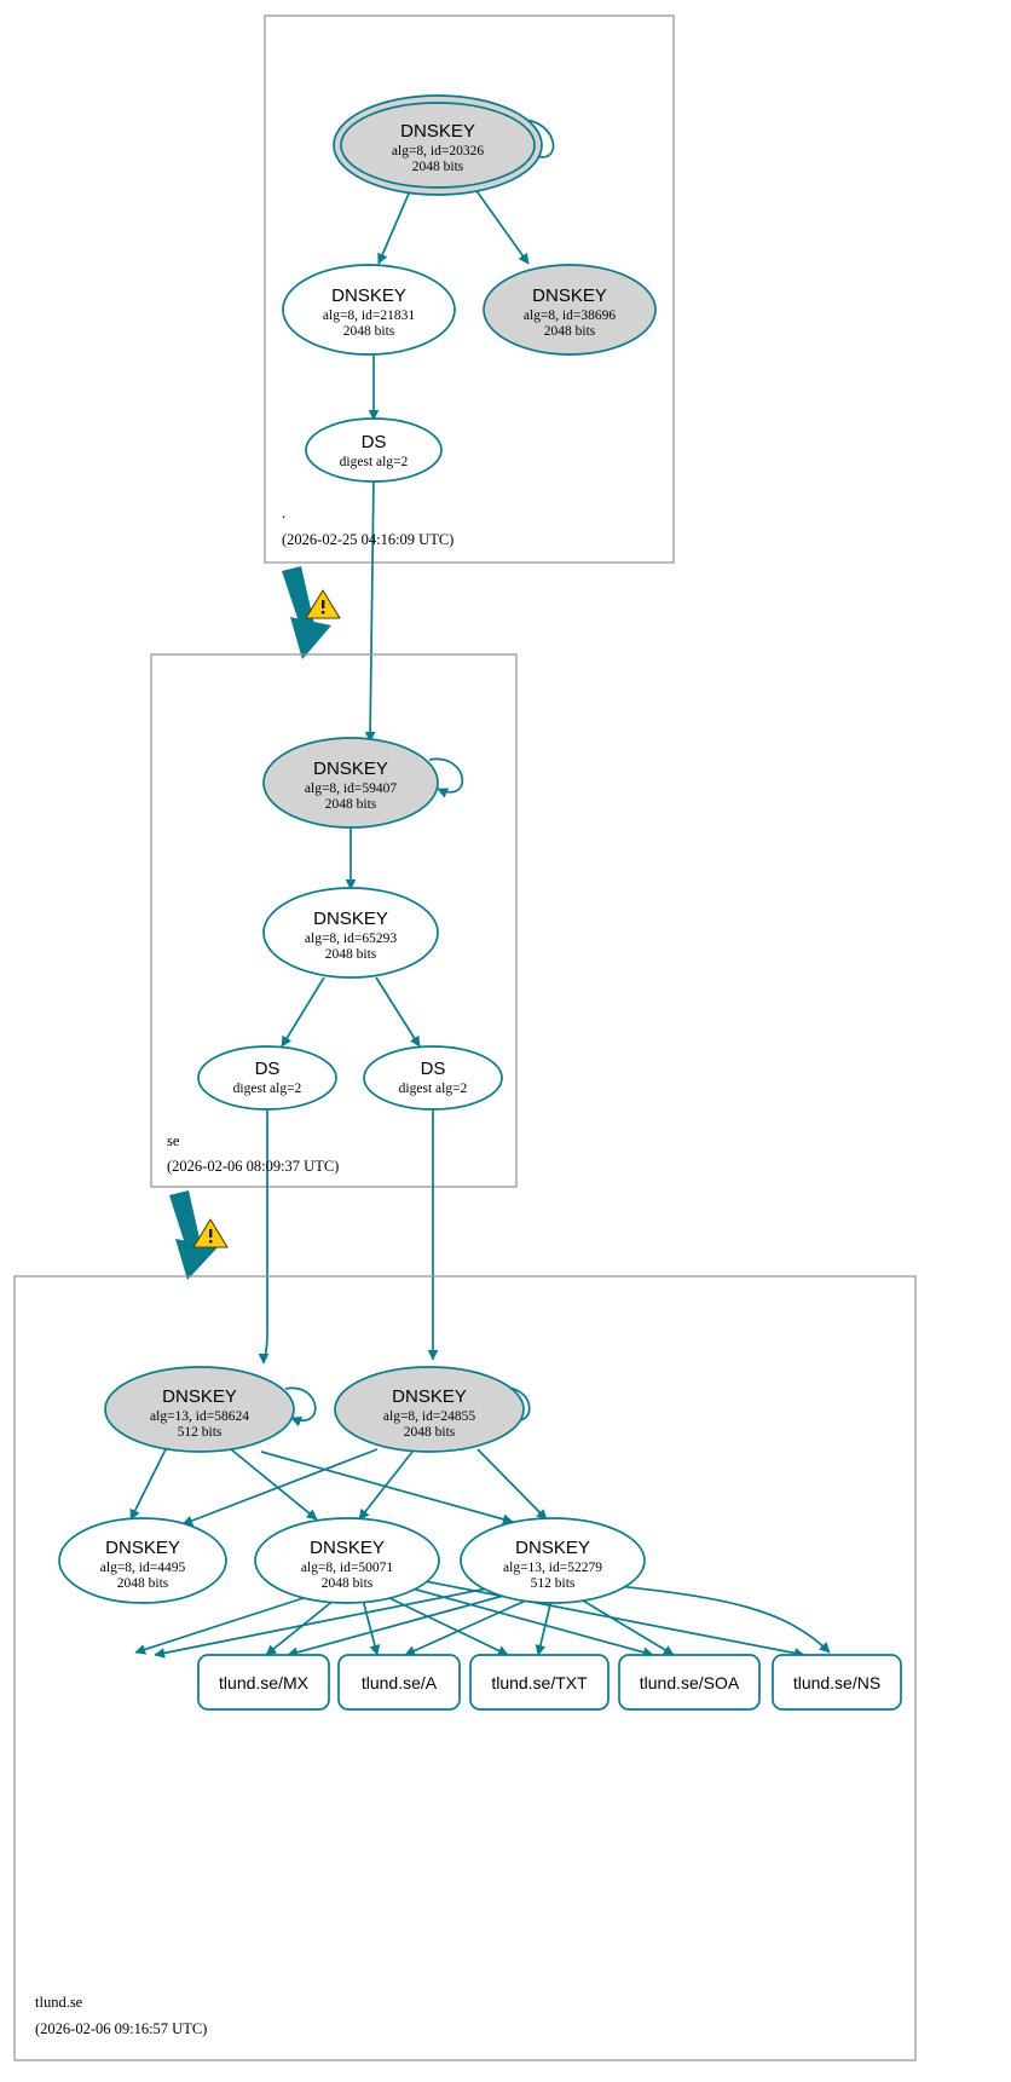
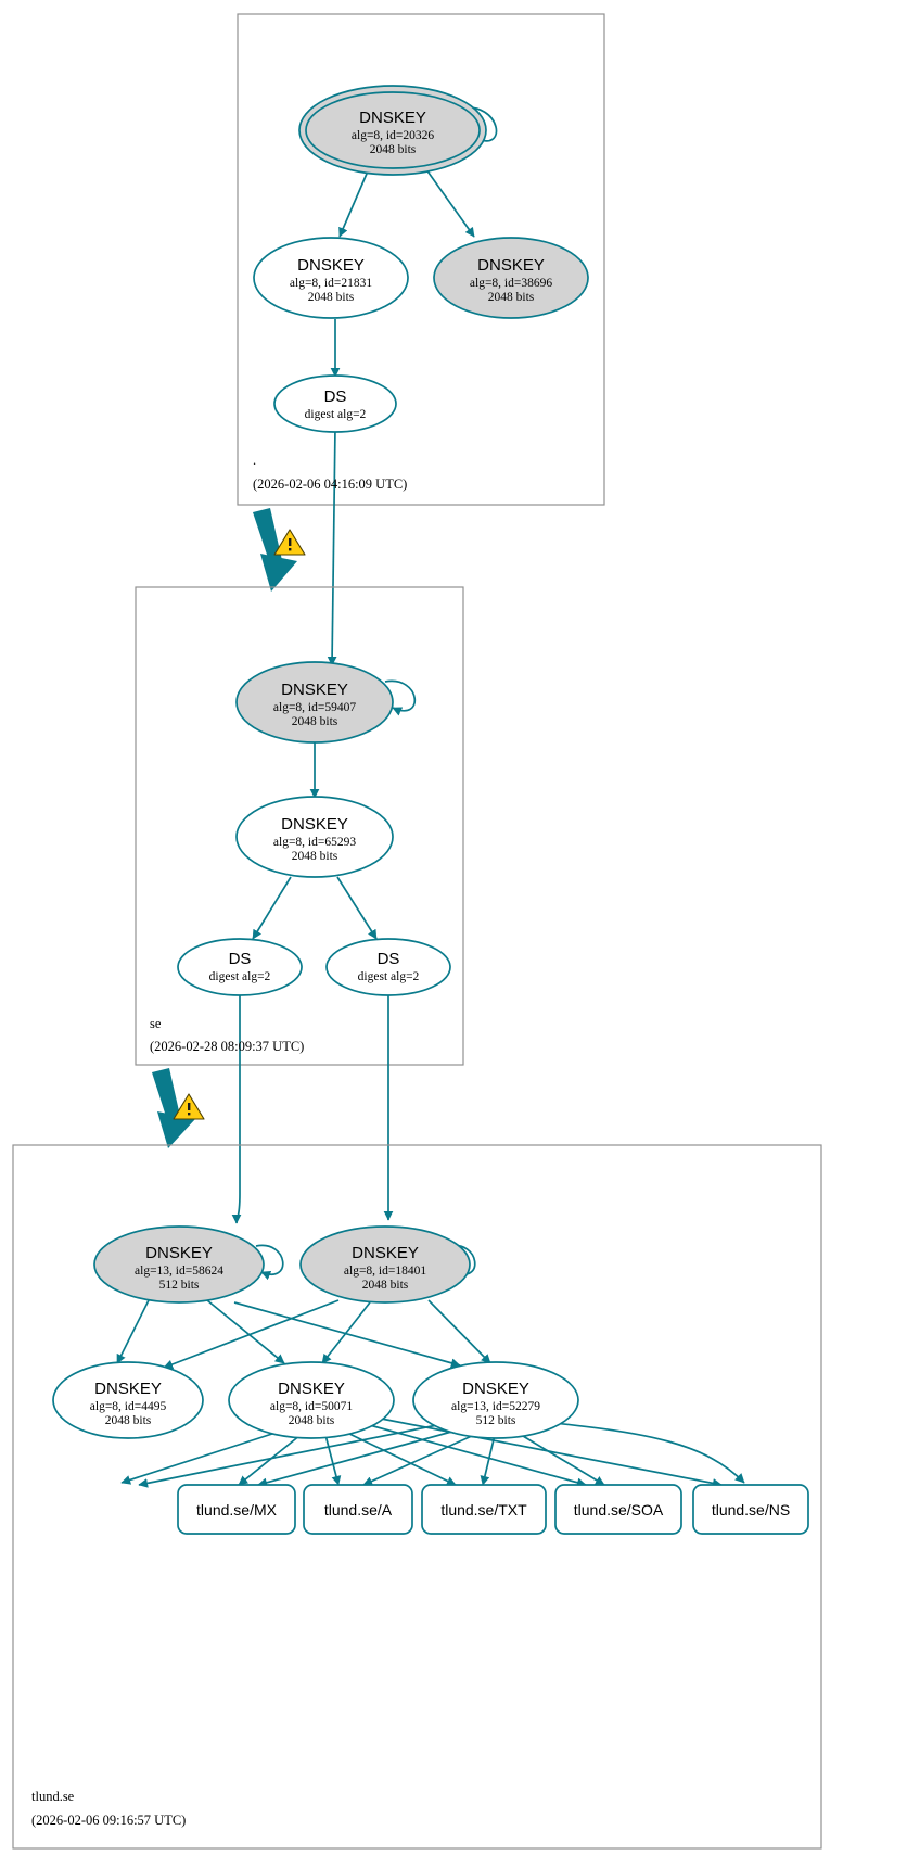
  DNSKEY
  alg=8, id=20326
  2048 bits
  DNSKEY
  alg=8, id=21831
  2048 bits
  DNSKEY
  alg=8, id=38696
  2048 bits
  DS
  digest alg=2
  .
- (2026-02-25 04:16:09 UTC)
+ (2026-02-06 04:16:09 UTC)
  DNSKEY
  alg=8, id=59407
  2048 bits
  DNSKEY
  alg=8, id=65293
  2048 bits
  DS
  digest alg=2
  DS
  digest alg=2
  se
- (2026-02-06 08:09:37 UTC)
+ (2026-02-28 08:09:37 UTC)
  DNSKEY
  alg=13, id=58624
  512 bits
  DNSKEY
- alg=8, id=24855
+ alg=8, id=18401
  2048 bits
  DNSKEY
  alg=8, id=4495
  2048 bits
  DNSKEY
  alg=8, id=50071
  2048 bits
  DNSKEY
  alg=13, id=52279
  512 bits
  tlund.se/MX
  tlund.se/A
  tlund.se/TXT
  tlund.se/SOA
  tlund.se/NS
  tlund.se
  (2026-02-06 09:16:57 UTC)
